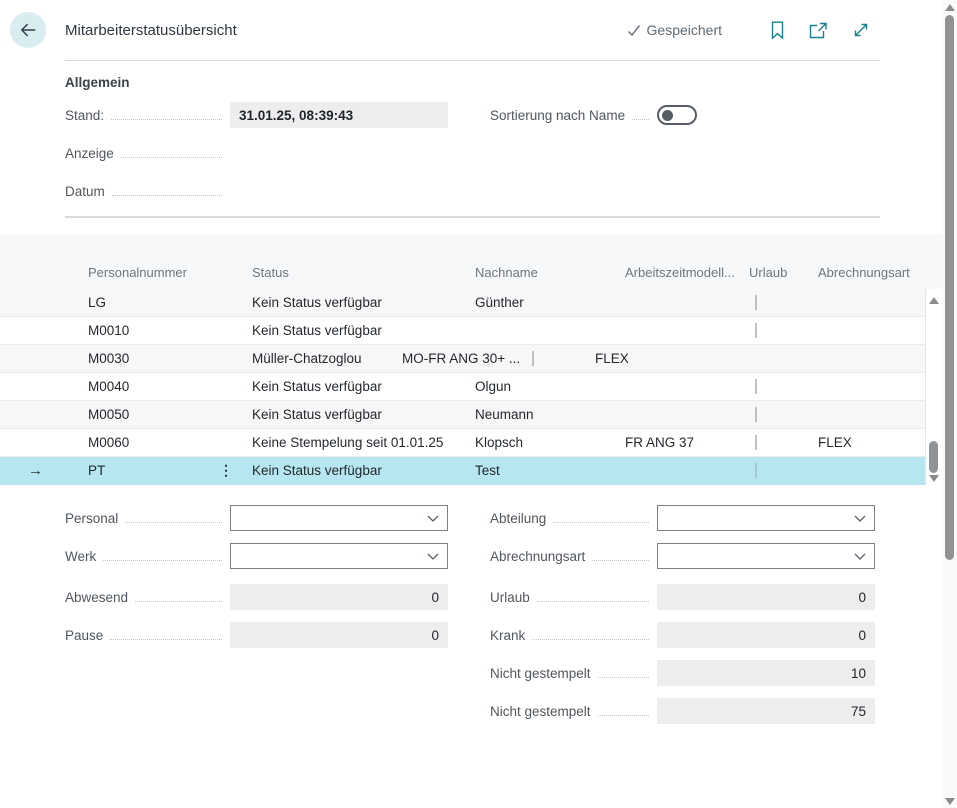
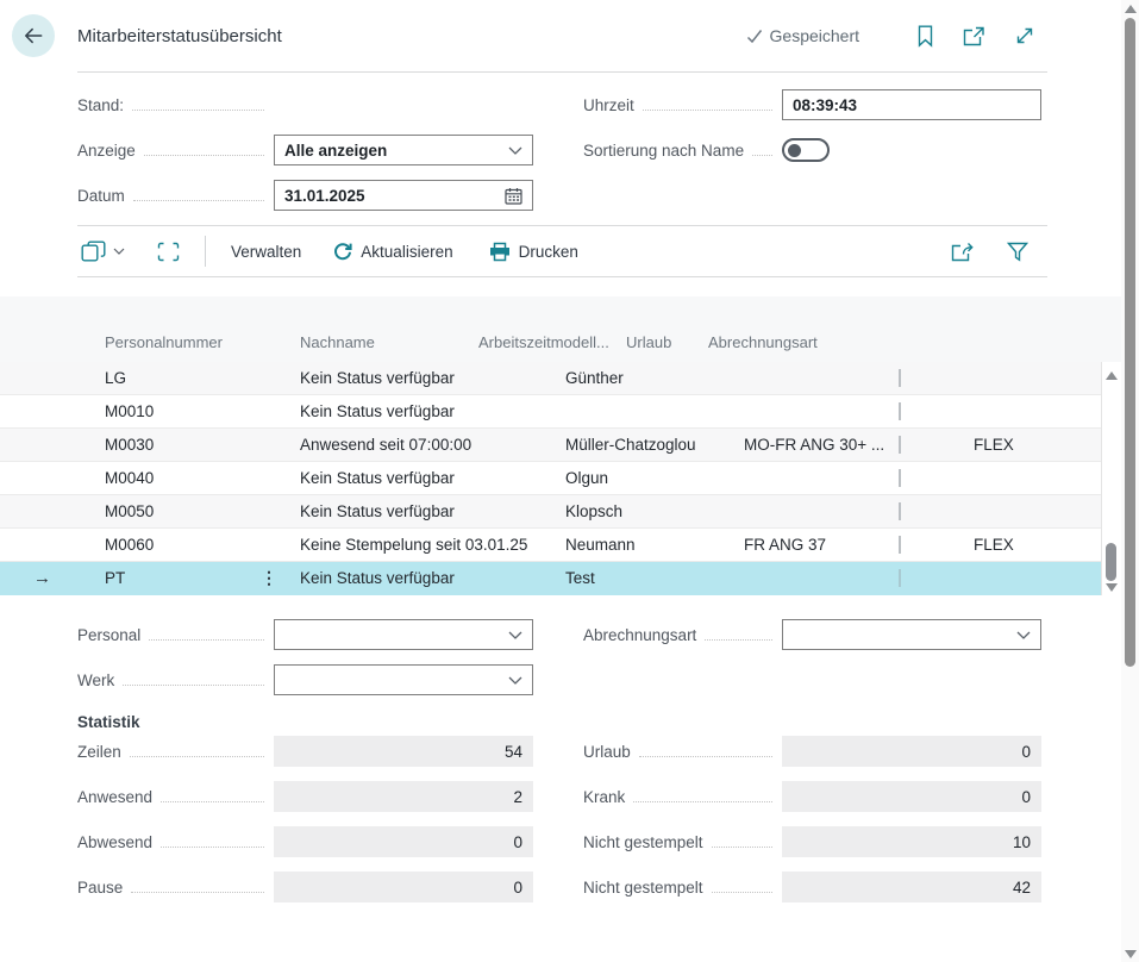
  Mitarbeiterstatusübersicht
  Gespeichert
- Allgemein
  Stand:
- 31.01.25, 08:39:43
  Anzeige
+ Alle anzeigen
  Datum
+ 31.01.2025
+ Uhrzeit
+ 08:39:43
  Sortierung nach Name
+ Verwalten
+ Aktualisieren
+ Drucken
  Personalnummer
- Status
  Nachname
  Arbeitszeitmodell...
  Urlaub
  Abrechnungsart
  LG
  Kein Status verfügbar
  Günther
  M0010
  Kein Status verfügbar
  M0030
+ Anwesend seit 07:00:00
  Müller-Chatzoglou
  MO-FR ANG 30+ ...
  FLEX
  M0040
  Kein Status verfügbar
  Olgun
  M0050
  Kein Status verfügbar
- Neumann
+ Klopsch
  M0060
- Keine Stempelung seit 01.01.25
+ Keine Stempelung seit 03.01.25
- Klopsch
+ Neumann
  FR ANG 37
  FLEX
  →
  PT
  ⋮
  Kein Status verfügbar
  Test
  Personal
  Werk
- Abteilung
  Abrechnungsart
+ Statistik
+ Zeilen
+ 54
+ Anwesend
+ 2
  Abwesend
  0
  Pause
  0
  Urlaub
  0
  Krank
  0
  Nicht gestempelt
  10
  Nicht gestempelt
- 75
+ 42
